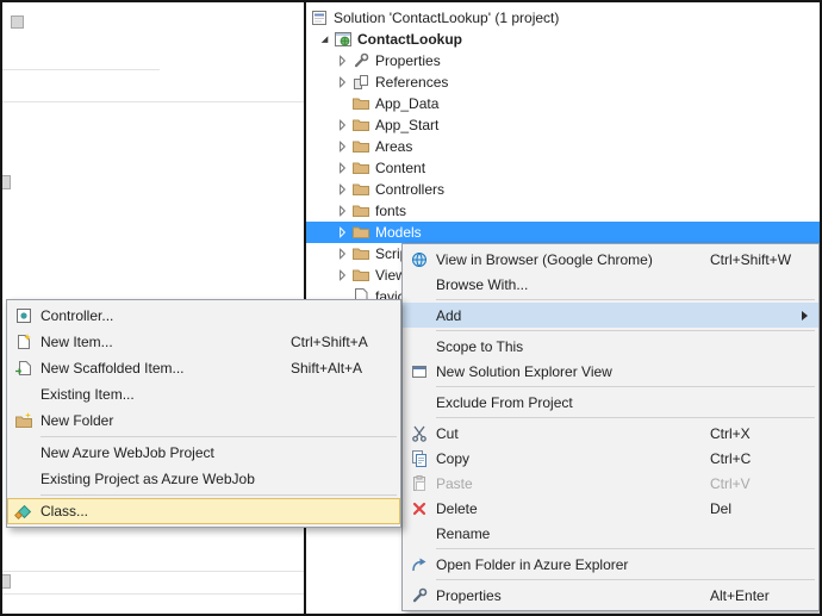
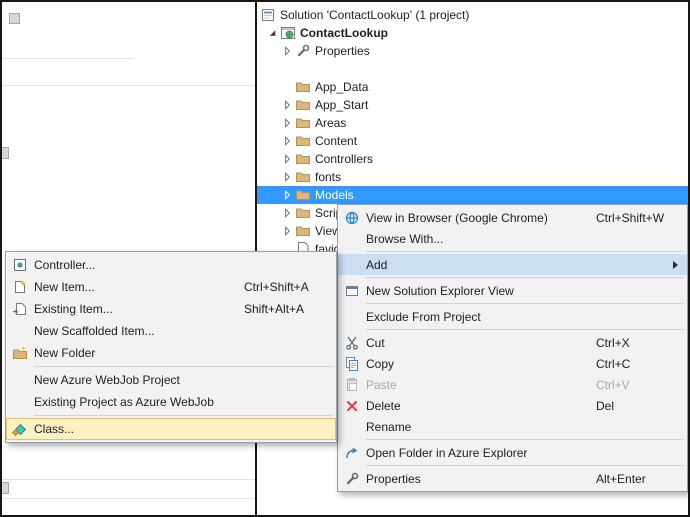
  Solution 'ContactLookup' (1 project)
  ContactLookup
  Properties
- References
  App_Data
  App_Start
  Areas
  Content
  Controllers
  fonts
  Models
  View in Browser (Google Chrome)
  Ctrl+Shift+W
  Browse With...
  Add
- Scope to This
  New Solution Explorer View
  Exclude From Project
  Cut
  Ctrl+X
  Copy
  Ctrl+C
  Paste
  Ctrl+V
  Delete
  Del
  Rename
  Open Folder in Azure Explorer
  Properties
  Alt+Enter
  Controller...
  New Item...
  Ctrl+Shift+A
- New Scaffolded Item...
+ Existing Item...
  Shift+Alt+A
- Existing Item...
+ New Scaffolded Item...
  New Folder
  New Azure WebJob Project
  Existing Project as Azure WebJob
  Class...
